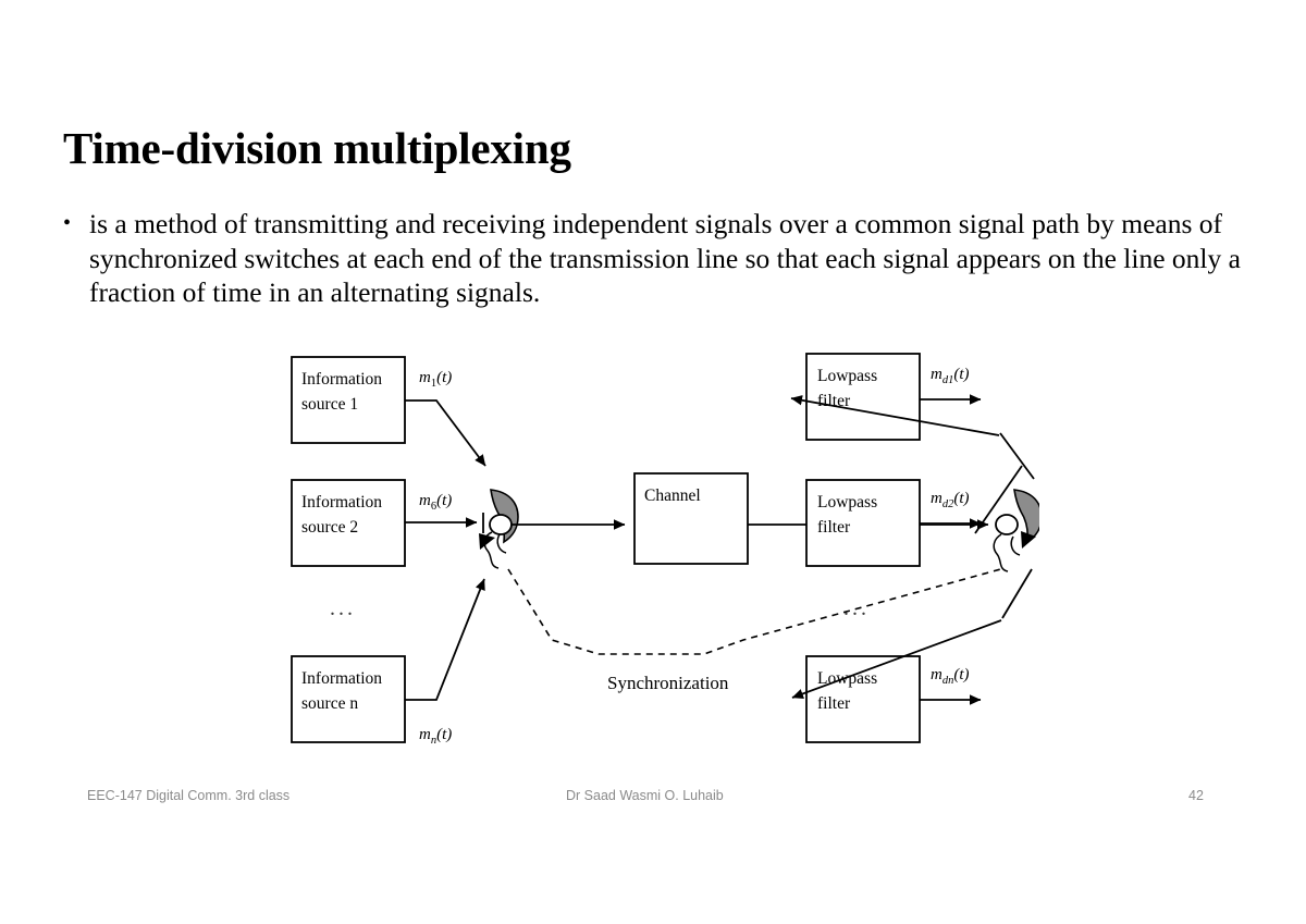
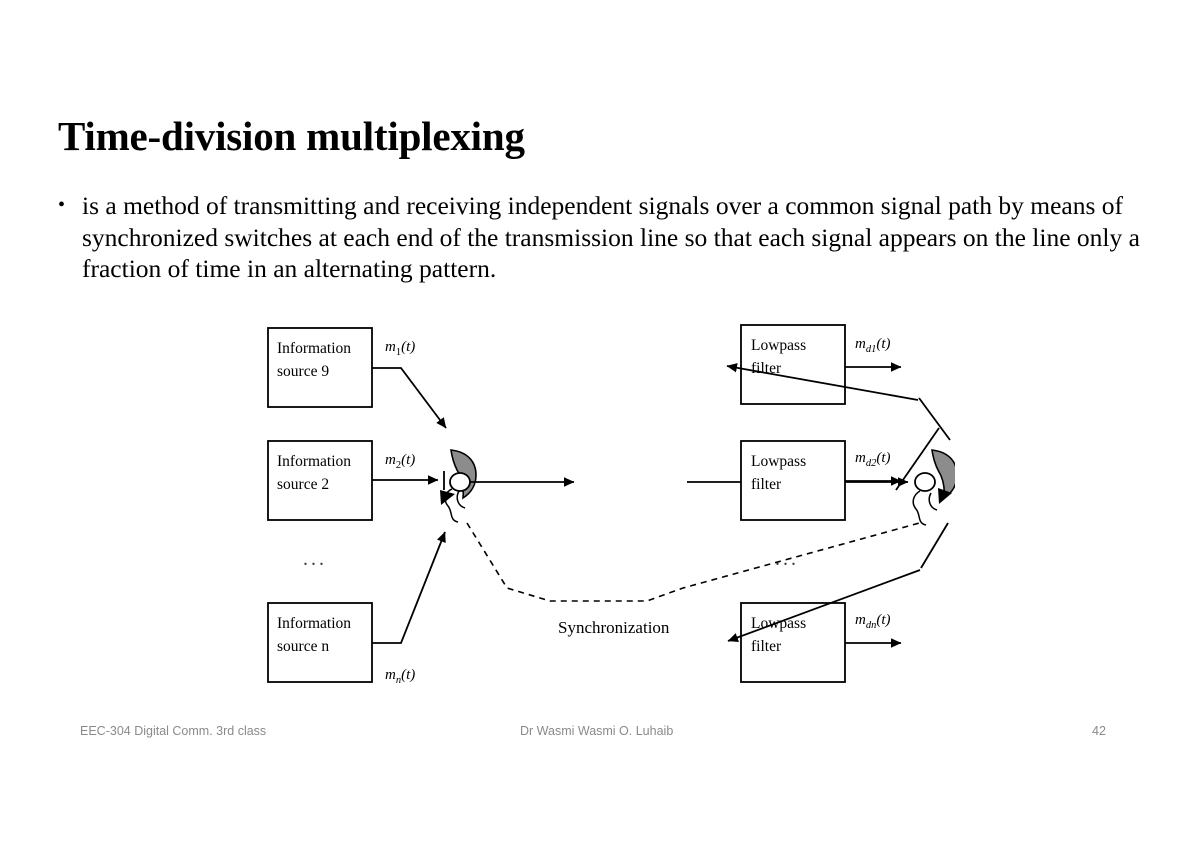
  Time-division multiplexing
  •
- is a method of transmitting and receiving independent signals over a common signal path by means of synchronized switches at each end of the transmission line so that each signal appears on the line only a fraction of time in an alternating signals.
+ is a method of transmitting and receiving independent signals over a common signal path by means of synchronized switches at each end of the transmission line so that each signal appears on the line only a fraction of time in an alternating pattern.
  Information
- source 1
+ source 9
  Information
  source 2
  Information
  source n
  m1 (t)
- m6 (t)
+ m2 (t)
  mn (t)
  ...
- Channel
  Lowpass
  filter
  Lowpass
  filter
  Lopass
  filter
  md1 (t)
  md2 (t)
  mdn (t)
  Synchronization
- EEC-147 Digital Comm. 3rd class
+ EEC-304 Digital Comm. 3rd class
- Dr Saad Wasmi O. Luhaib
+ Dr Wasmi Wasmi O. Luhaib
  42
